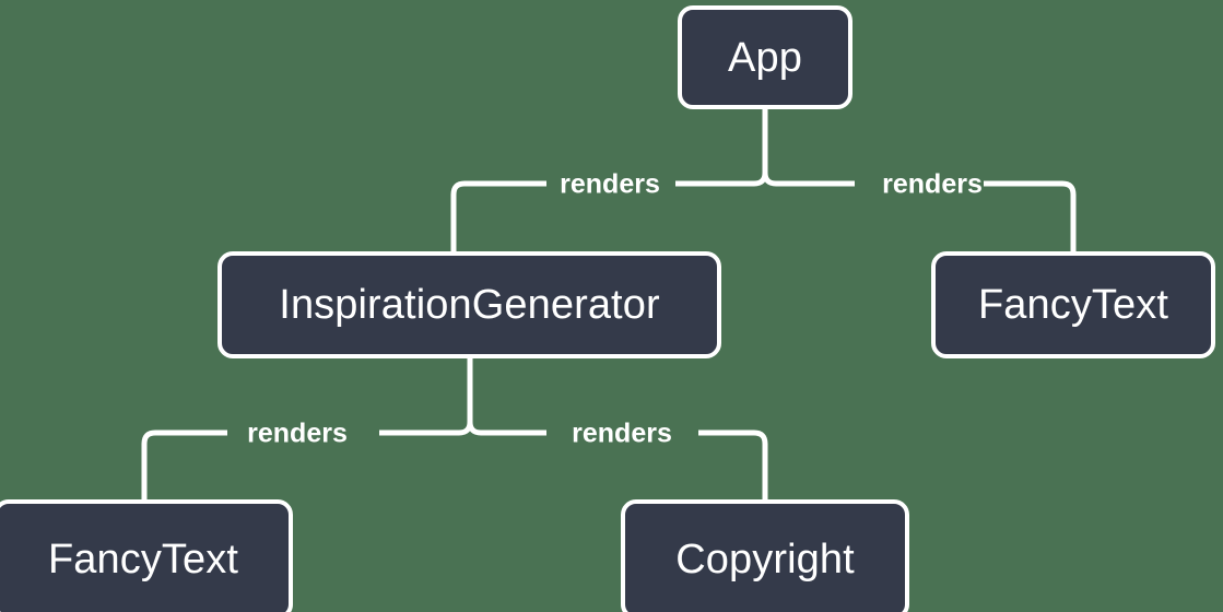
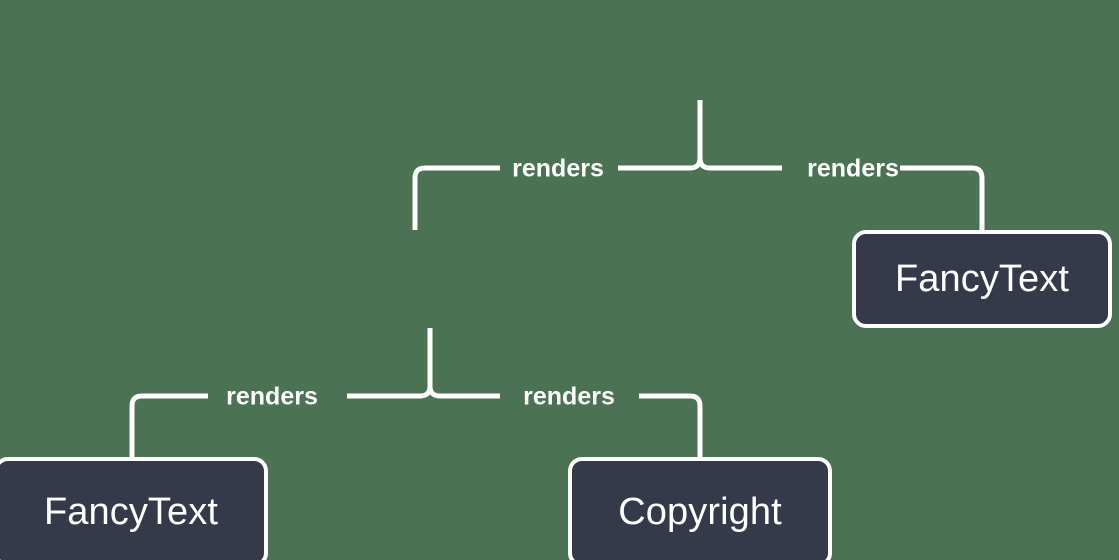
  renders
  renders
  renders
  renders
- App
- InspirationGenerator
  FancyText
  FancyText
  Copyright
